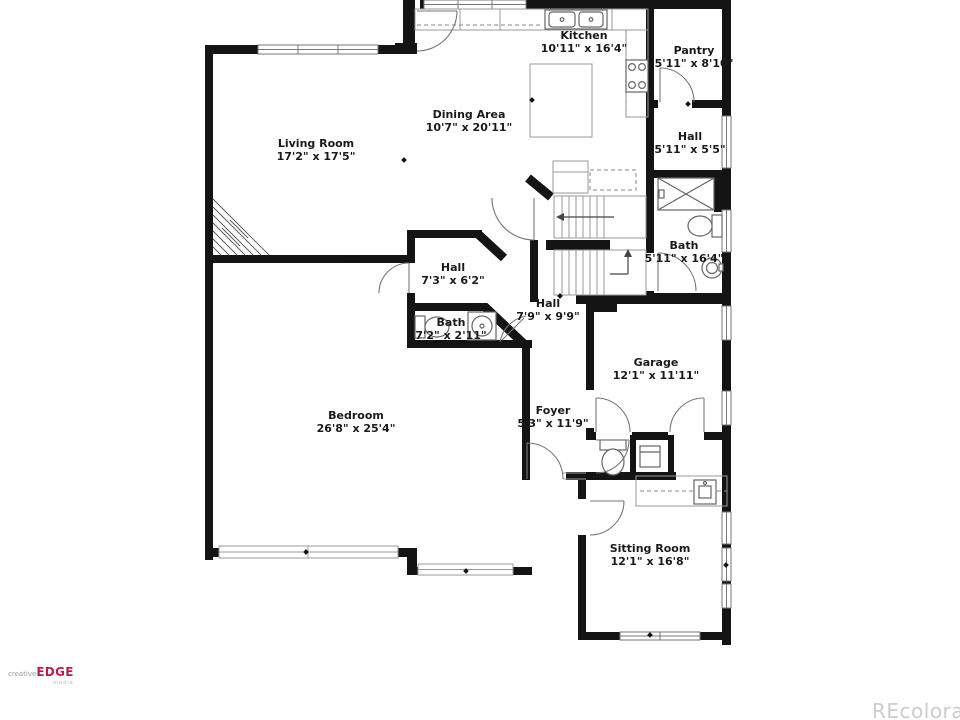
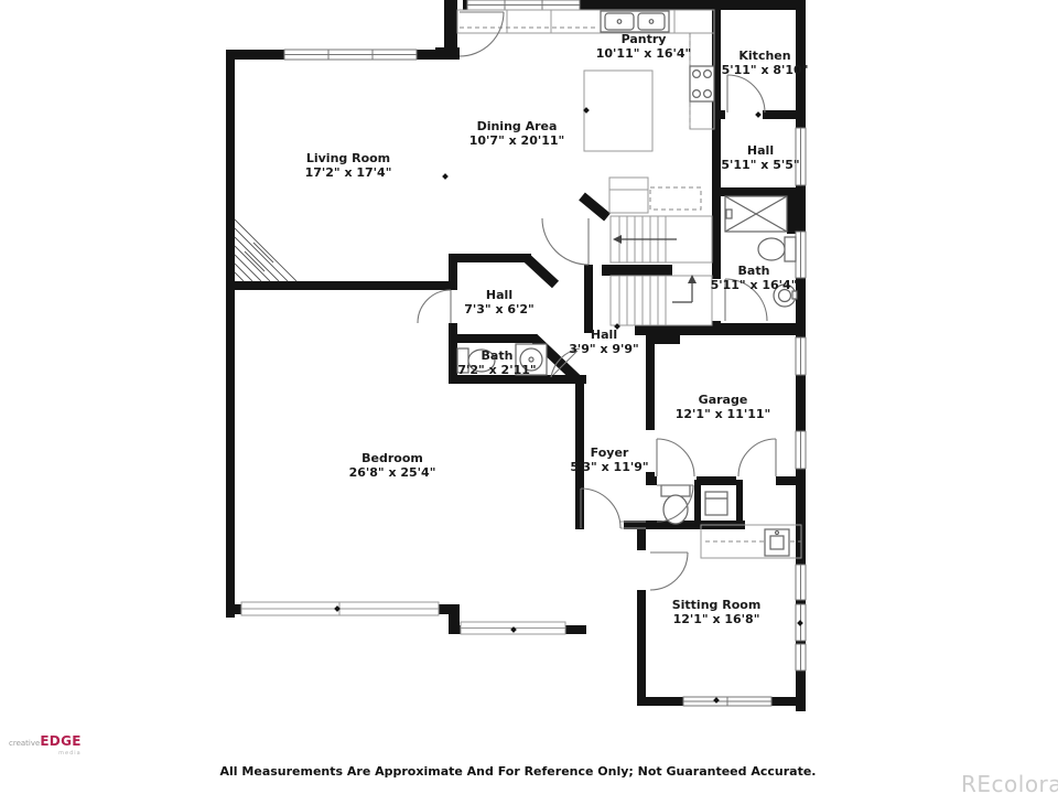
- Kitchen
+ Pantry
  10'11" x 16'4"
- Pantry
+ Kitchen
  5'11" x 8'10"
  Dining Area
  10'7" x 20'11"
  Hall
  5'11" x 5'5"
  Living Room
- 17'2" x 17'5"
+ 17'2" x 17'4"
  Bath
  5'11" x 16'4"
  Hall
  7'3" x 6'2"
  Hall
- 7'9" x 9'9"
+ 3'9" x 9'9"
  Bath
  7'2" x 2'11"
  Garage
  12'1" x 11'11"
  Foyer
  5'3" x 11'9"
  Bedroom
  26'8" x 25'4"
  Sitting Room
  12'1" x 16'8"
+ All Measurements Are Approximate And For Reference Only; Not Guaranteed Accurate.
  creativeEDGE
  REcolora
